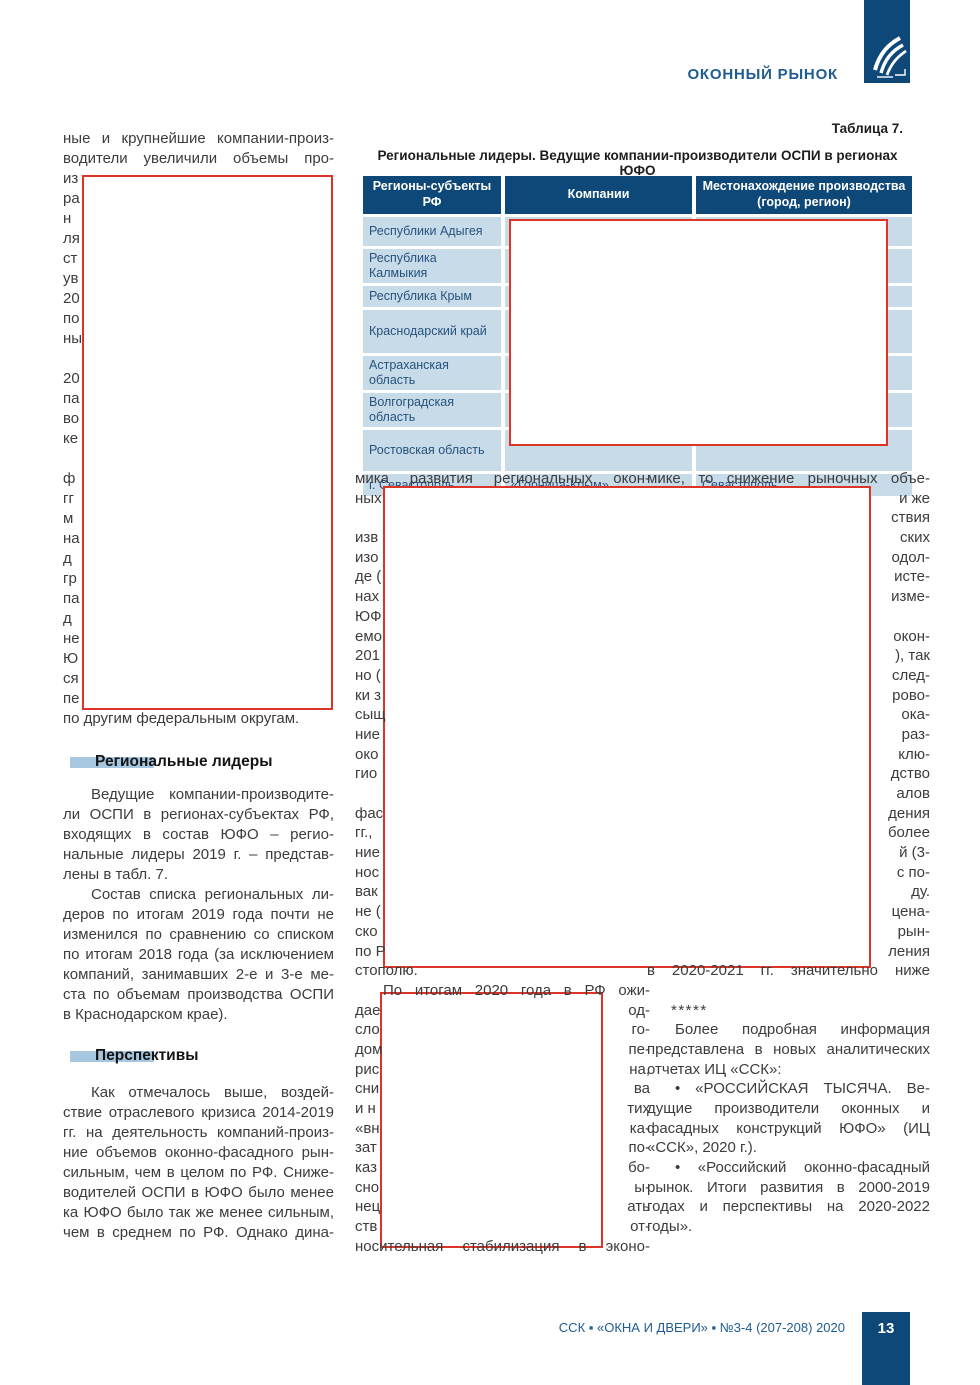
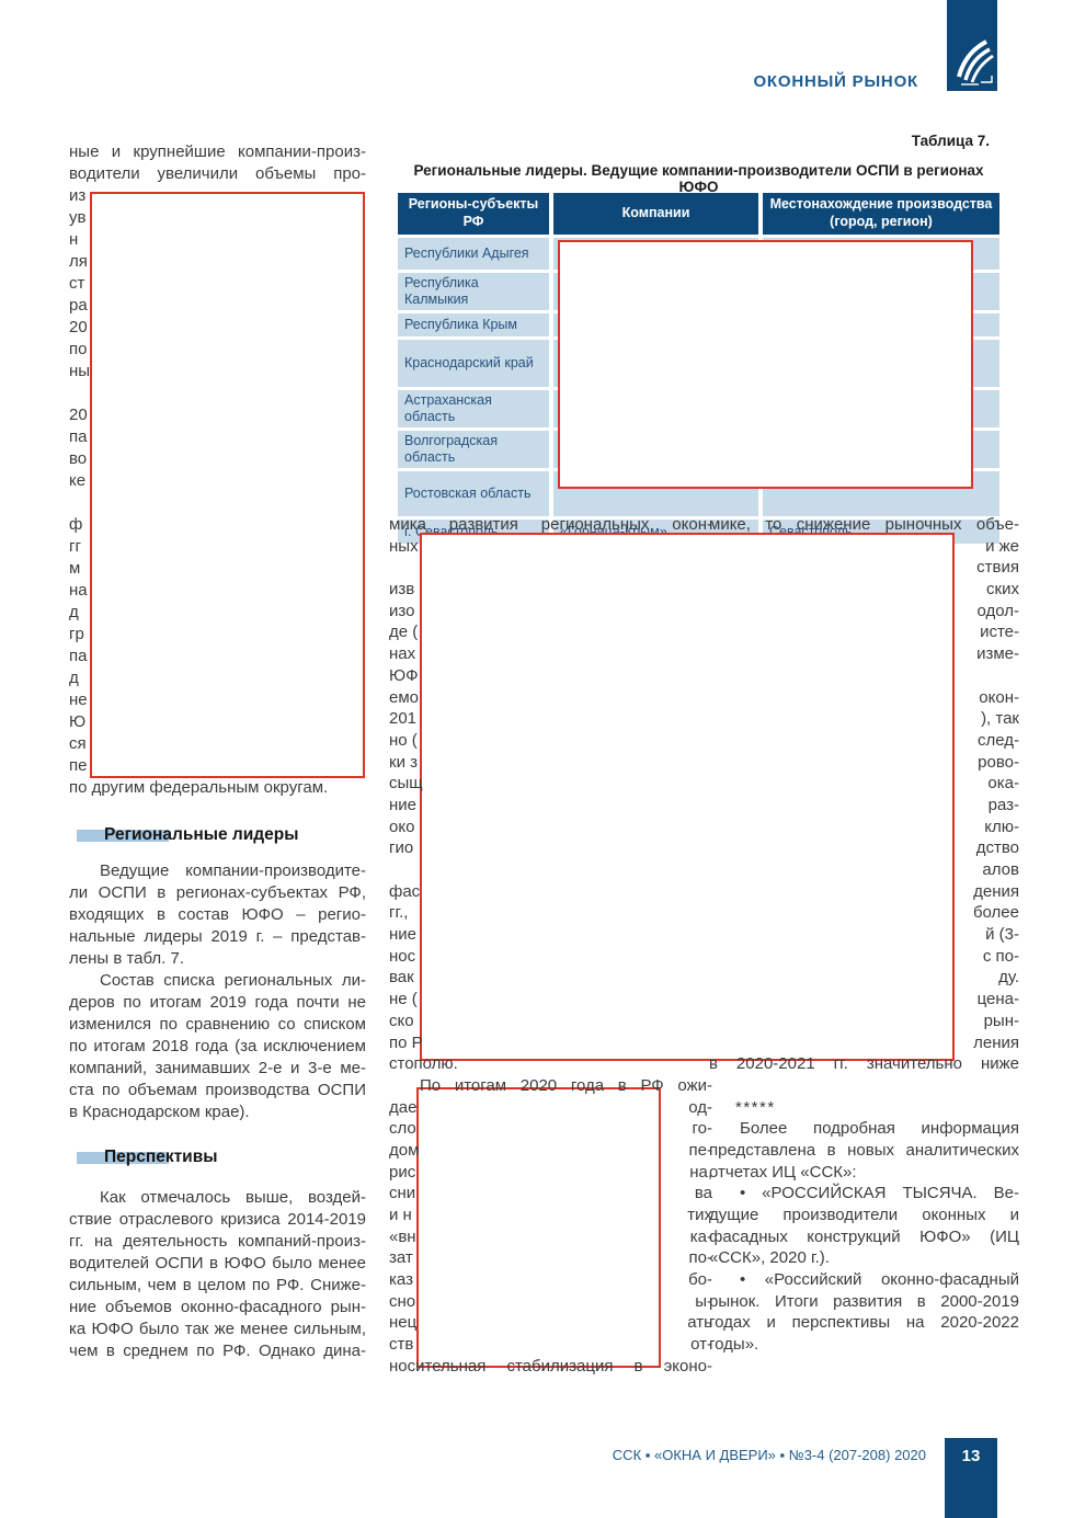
  ОКОННЫЙ РЫНОК
  Таблица 7.
  Региональные лидеры. Ведущие компании-производители ОСПИ в регионах ЮФО
  Регионы-субъекты РФ
  Компании
  Местонахождение производства (город, регион)
  Республики Адыгея
  Республика Калмыкия
  Республика Крым
  Краснодарский край
  Астраханская область
  Волгоградская область
  Ростовская область
  г. Севастополь
  «Горница-Крым»
  Севастополь
  ные и крупнейшие компании-произ-
  водители увеличили объемы про-
  из
- ра
+ ув
  н
  ля
  ст
- ув
+ ра
  20
  по
  ны
  20
  па
  во
  ке
  ф
  гг
  м
  на
  д
  гр
  па
  д
  не
  Ю
  ся
  пе
  по другим федеральным округам.
  Региональные лидеры
  Ведущие компании-производите-
  ли ОСПИ в регионах-субъектах РФ,
  входящих в состав ЮФО – регио-
  нальные лидеры 2019 г. – представ-
  лены в табл. 7.
  Состав списка региональных ли-
  деров по итогам 2019 года почти не
  изменился по сравнению со списком
  по итогам 2018 года (за исключением
  компаний, занимавших 2-е и 3-е ме-
  ста по объемам производства ОСПИ
  в Краснодарском крае).
  Перспективы
  Как отмечалось выше, воздей-
  ствие отраслевого кризиса 2014-2019
  гг. на деятельность компаний-произ-
- ние объемов оконно-фасадного рын-
+ водителей ОСПИ в ЮФО было менее
  сильным, чем в целом по РФ. Сниже-
- водителей ОСПИ в ЮФО было менее
+ ние объемов оконно-фасадного рын-
  ка ЮФО было так же менее сильным,
  чем в среднем по РФ. Однако дина-
  мика развития региональных окон-
  ных
  изв
  изо
  де (
  нах
  ЮФ
  емо
  201
  но (
  ки з
  сыщ
  ние
  око
  гио
  фас
  гг.,
  ние
  нос
  вак
  не (
  ско
  по Р
  стополю.
  По итогам 2020 года в РФ ожи-
  дае
  од-
  сло
  го-
  дом
  пе-
  рис
  на,
  сни
  ва
  и н
  тих
  «вн
  ка-
  зат
  по-
  каз
  бо-
  сно
  ы-
  нец
  ать
  ств
  от-
  носительная стабилизация в эконо-
  мике, то снижение рыночных объе-
  и же
  ствия
  ских
  одол-
  исте-
  изме-
  окон-
  ), так
  след-
  рово-
  ока-
  раз-
  клю-
  дство
  алов
  дения
  более
  й (3-
  с по-
  ду.
  цена-
  рын-
  ления
  в 2020-2021 гг. значительно ниже
  *****
  Более подробная информация
  представлена в новых аналитических
  отчетах ИЦ «ССК»:
  • «РОССИЙСКАЯ ТЫСЯЧА. Ве-
  дущие производители оконных и
  фасадных конструкций ЮФО» (ИЦ
  «ССК», 2020 г.).
  • «Российский оконно-фасадный
  рынок. Итоги развития в 2000-2019
  годах и перспективы на 2020-2022
  годы».
  ССК ▪ «ОКНА И ДВЕРИ» ▪ №3-4 (207-208) 2020
  13
